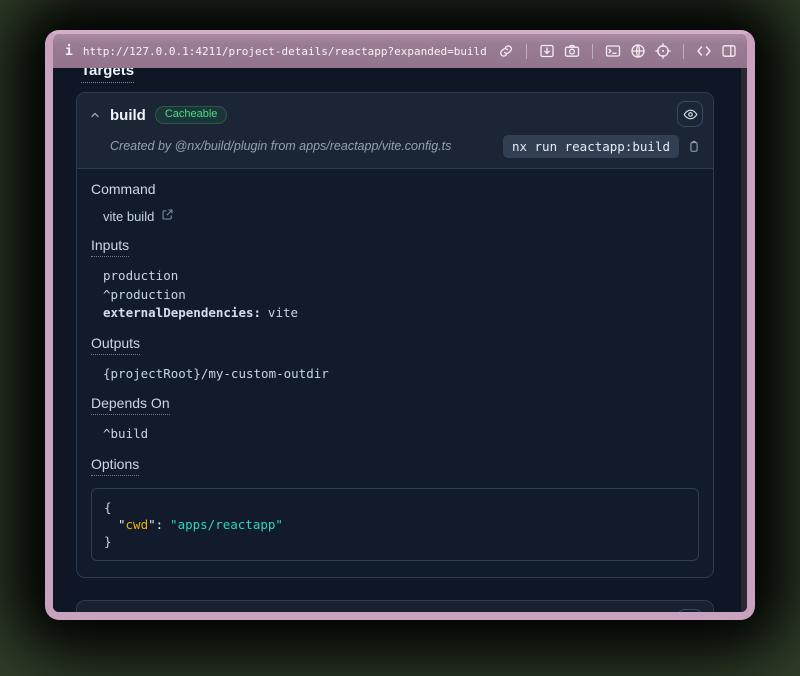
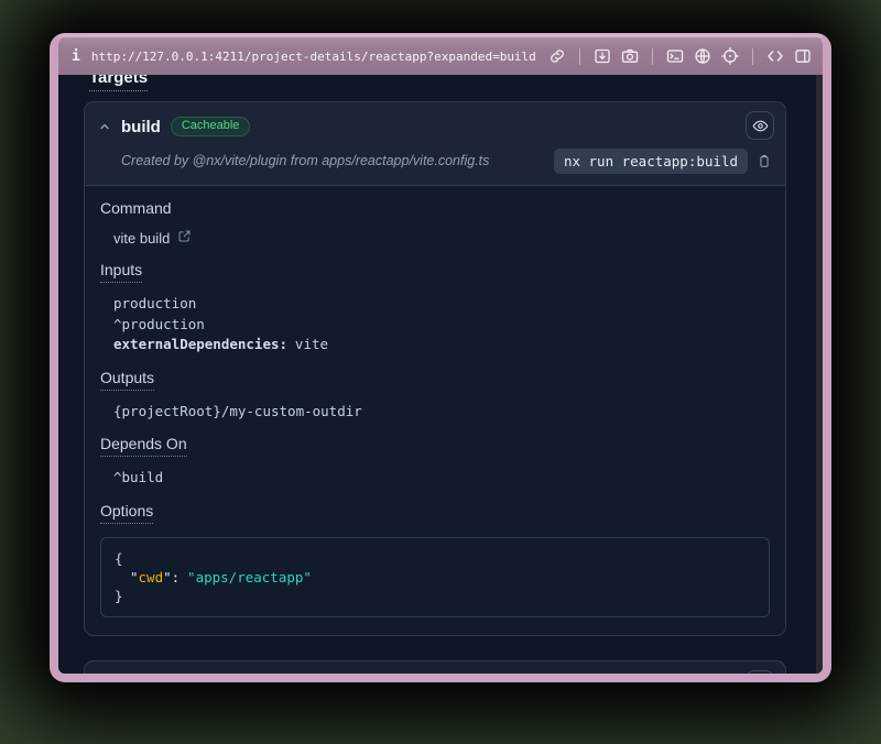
  i
  http://127.0.0.1:4211/project-details/reactapp?expanded=build
  Targets
  build
  Cacheable
- Created by @nx/build/plugin from apps/reactapp/vite.config.ts
+ Created by @nx/vite/plugin from apps/reactapp/vite.config.ts
  nx run reactapp:build
  Command
  vite build
  Inputs
  production
  ^production
  externalDependencies: vite
  Outputs
  {projectRoot}/my-custom-outdir
  Depends On
  ^build
  Options
  {
  "cwd": "apps/reactapp"
  }
